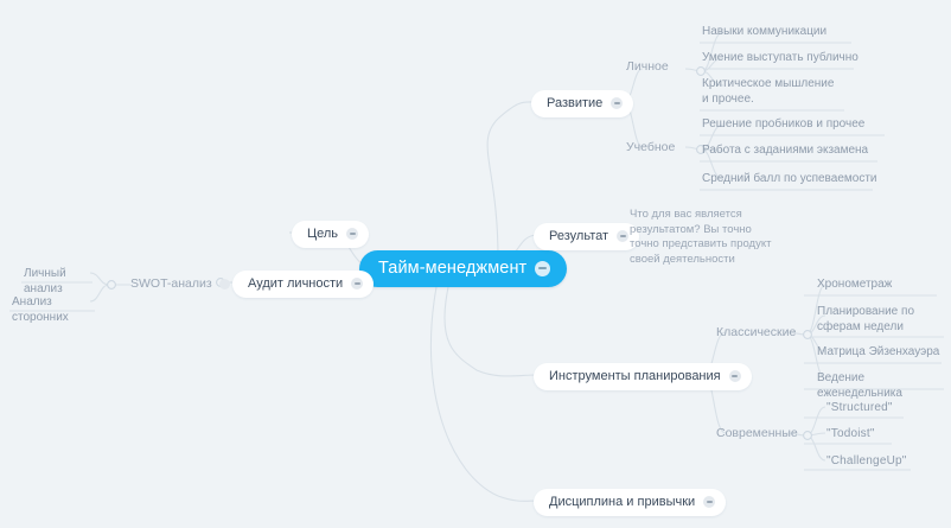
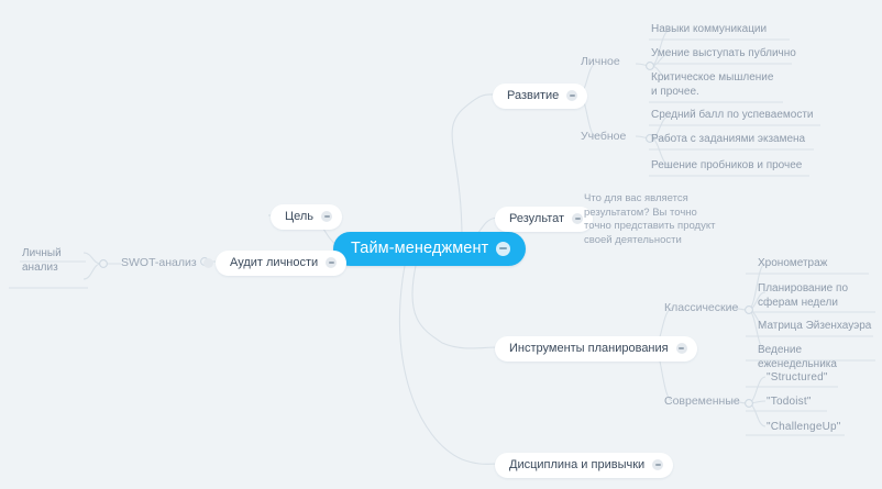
  Тайм-менеджмент
  Развитие
  Результат
  Цель
  Аудит личности
  Инструменты планирования
  Дисциплина и привычки
  Личное
  Навыки коммуникации
  Умение выступать публично
  Критическое мышление и прочее.
  Учебное
- Решение пробников и прочее
+ Средний балл по успеваемости
  Работа с заданиями экзамена
- Средний балл по успеваемости
+ Решение пробников и прочее
  Что для вас является результатом? Вы точно точно представить продукт своей деятельности
  SWOT-анализ
  Личный анализ
- Анализ сторонних
  Классические
  Хронометраж
  Планирование по сферам недели
  Матрица Эйзенхауэра
  Ведение еженедельника
  Современные
  "Structured"
  "Todoist"
  "ChallengeUp"
